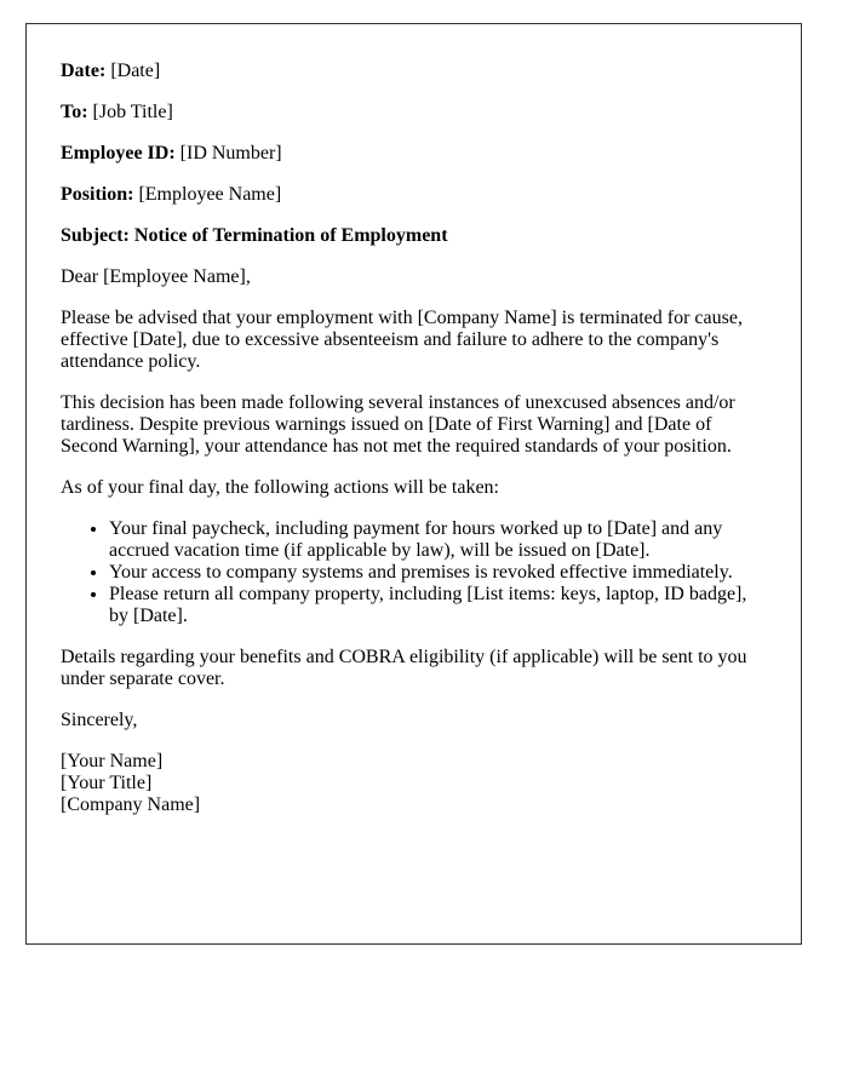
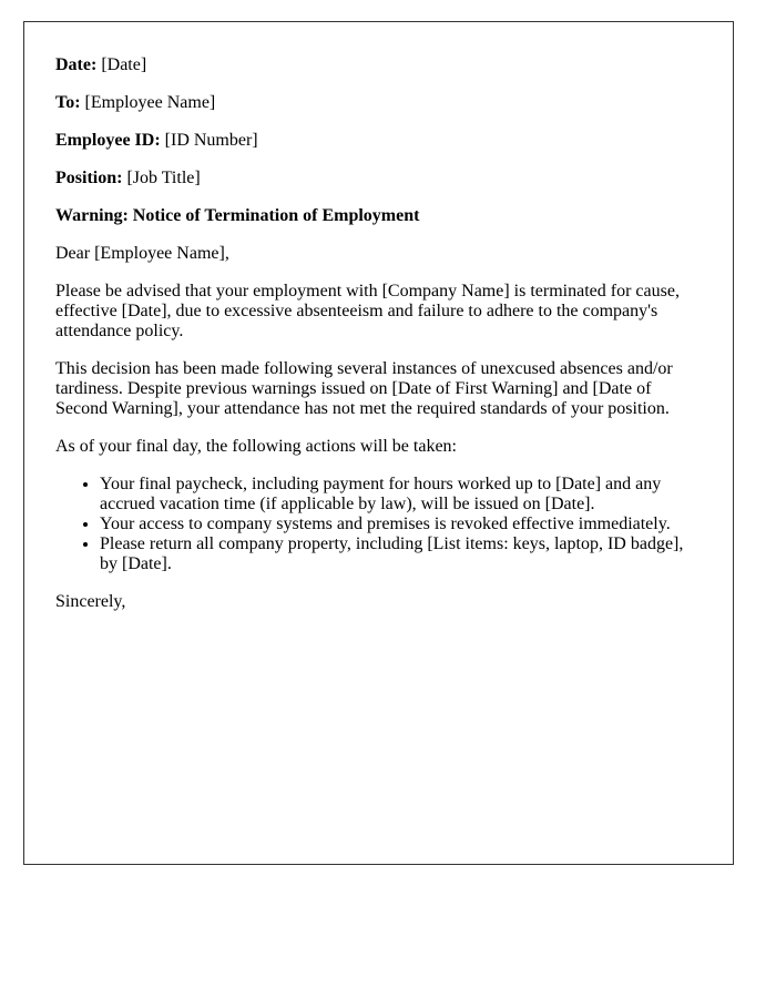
  Date: [Date]
- To: [Job Title]
+ To: [Employee Name]
  Employee ID: [ID Number]
- Position: [Employee Name]
+ Position: [Job Title]
- Subject: Notice of Termination of Employment
+ Warning: Notice of Termination of Employment
  Dear [Employee Name],
  Please be advised that your employment with [Company Name] is terminated for cause, effective [Date], due to excessive absenteeism and failure to adhere to the company's attendance policy.
  This decision has been made following several instances of unexcused absences and/or tardiness. Despite previous warnings issued on [Date of First Warning] and [Date of Second Warning], your attendance has not met the required standards of your position.
  As of your final day, the following actions will be taken:
  Your final paycheck, including payment for hours worked up to [Date] and any accrued vacation time (if applicable by law), will be issued on [Date].
  Your access to company systems and premises is revoked effective immediately.
  Please return all company property, including [List items: keys, laptop, ID badge], by [Date].
- Details regarding your benefits and COBRA eligibility (if applicable) will be sent to you under separate cover.
  Sincerely,
- [Your Name]
- [Your Title]
- [Company Name]
